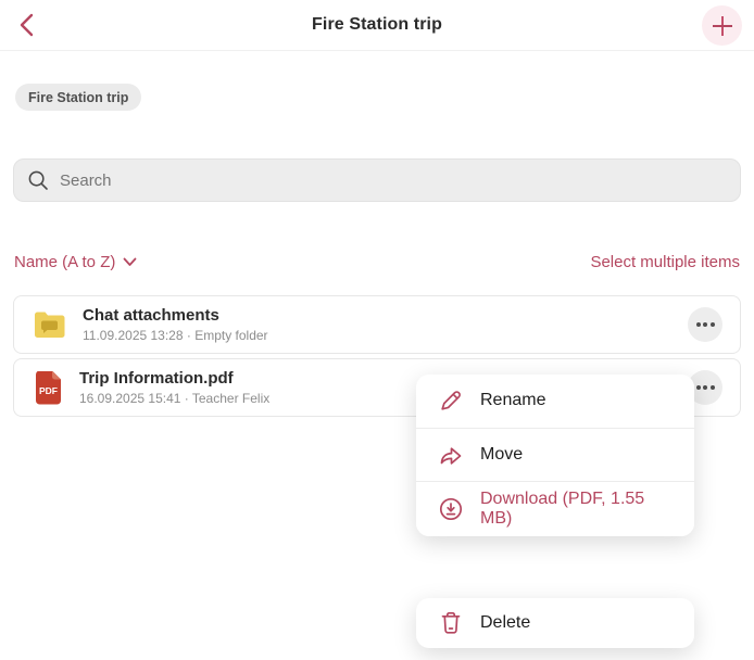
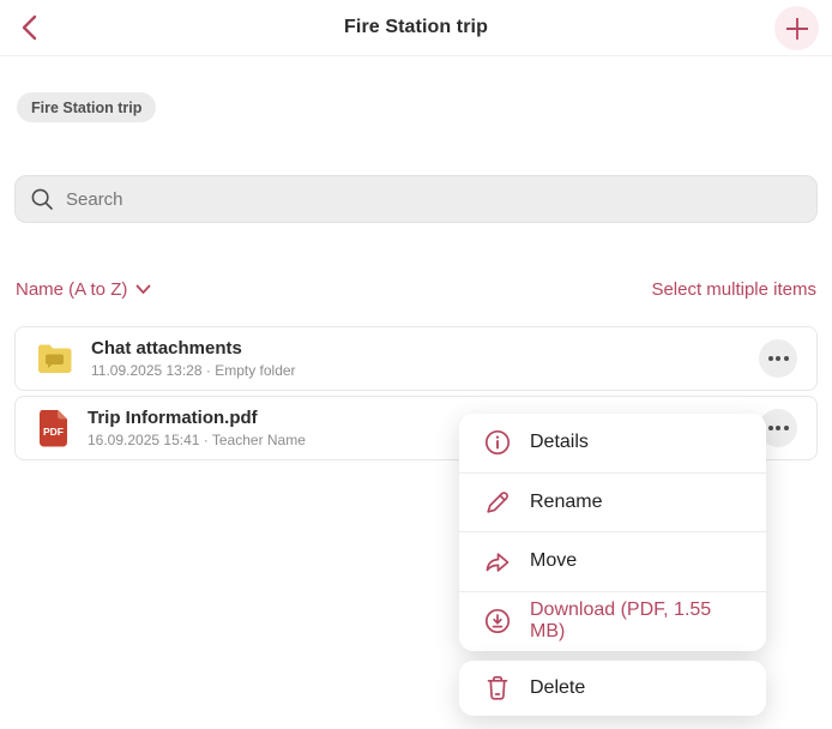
  Fire Station trip
  Fire Station trip
  Search
  Name (A to Z)
  Select multiple items
  Chat attachments
  11.09.2025 13:28 · Empty folder
  PDF
  Trip Information.pdf
- 16.09.2025 15:41 · Teacher Felix
+ 16.09.2025 15:41 · Teacher Name
+ Details
  Rename
  Move
  Download (PDF, 1.55 MB)
  Delete
